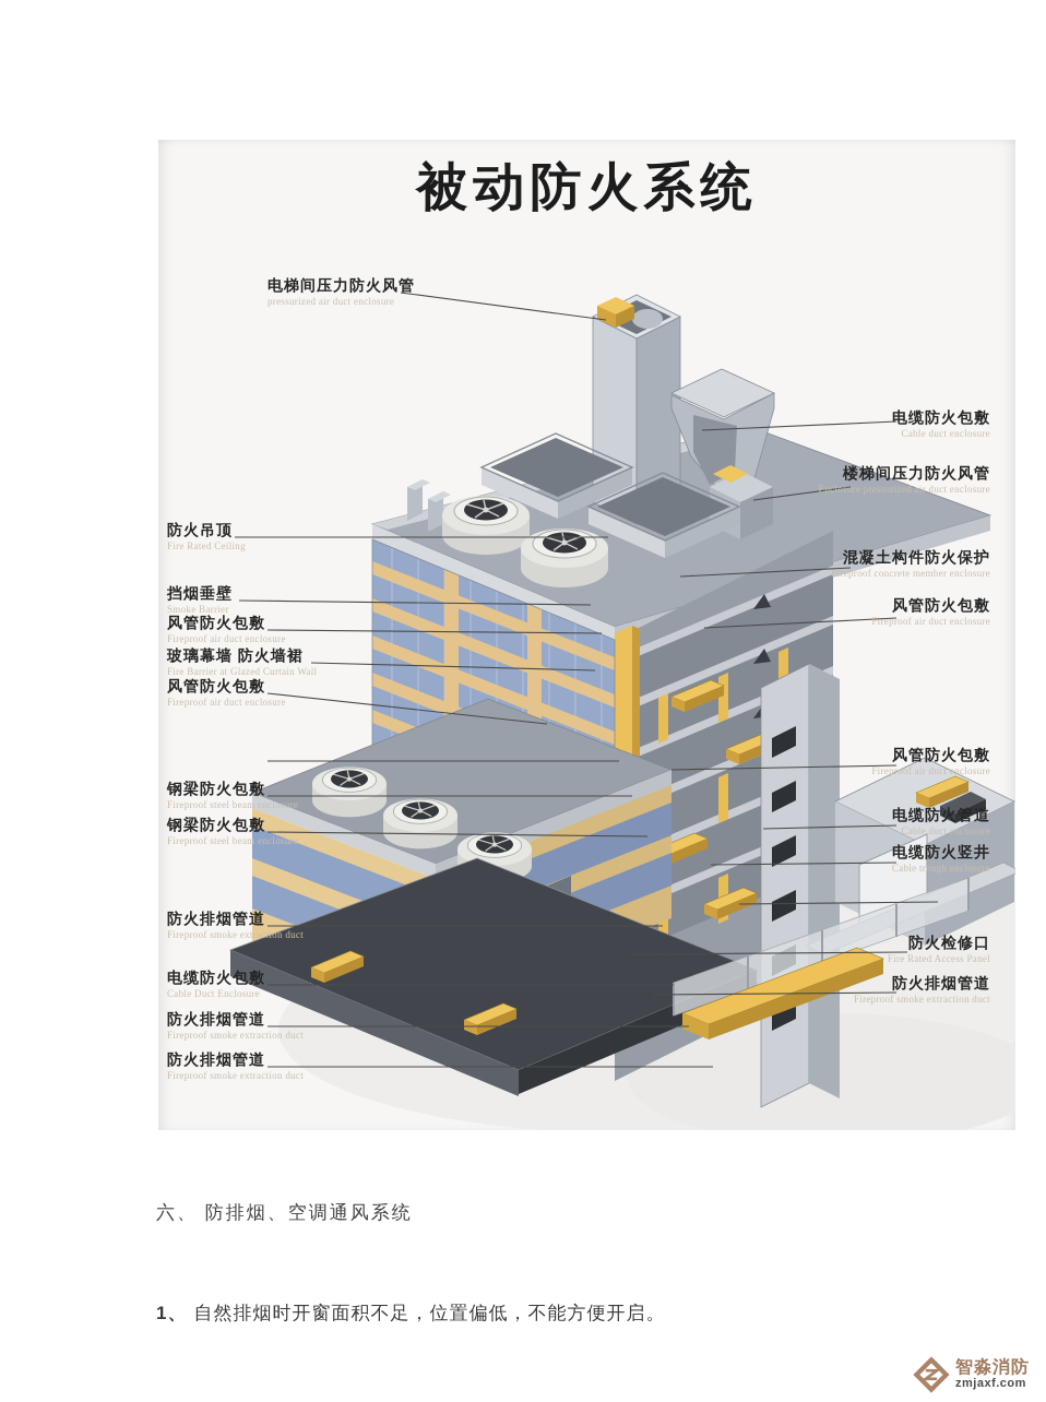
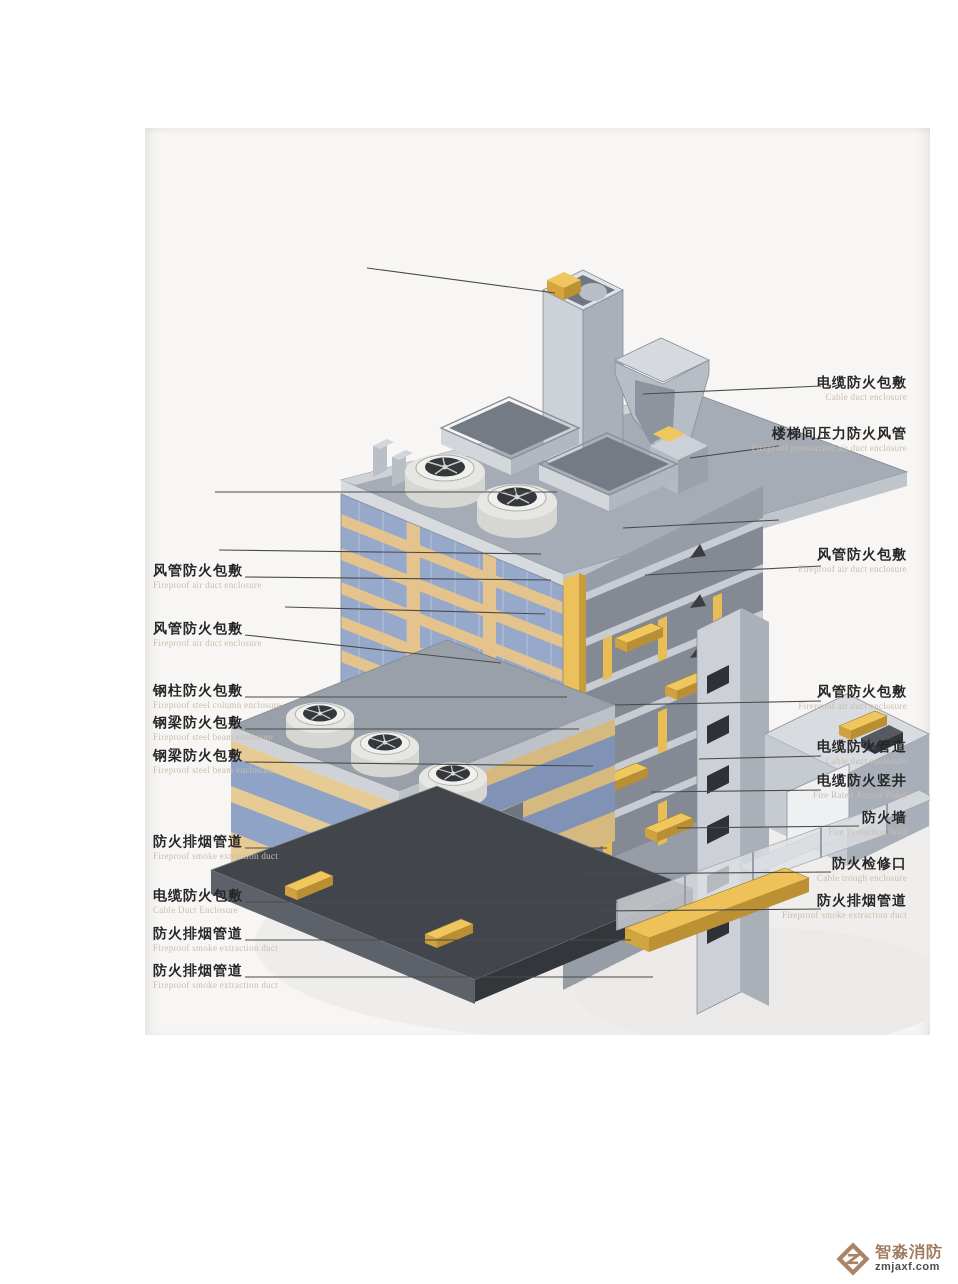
- 被动防火系统
- 电梯间压力防火风管
- pressurized air duct enclosure
- 防火吊顶
- Fire Rated Ceiling
- 挡烟垂壁
- Smoke Barrier
  风管防火包敷
  Fireproof air duct enclosure
- 玻璃幕墙 防火墙裙
- Fire Barrier at Glazed Curtain Wall
  风管防火包敷
  Fireproof air duct enclosure
+ 钢柱防火包敷
+ Fireproof steel column enclosure
  钢梁防火包敷
  Fireproof steel beam enclosure
  钢梁防火包敷
  Fireproof steel beam enclosure
  防火排烟管道
  Fireproof smoke extraction duct
  电缆防火包敷
  Cable Duct Enclosure
  防火排烟管道
  Fireproof smoke extraction duct
  防火排烟管道
  Fireproof smoke extraction duct
  电缆防火包敷
  Cable duct enclosure
  楼梯间压力防火风管
- Enclosure pressurized air duct enclosure
+ Fireproof pressurized air duct enclosure
- 混凝土构件防火保护
- Fireproof concrete member enclosure
  风管防火包敷
  Fireproof air duct enclosure
  风管防火包敷
  Fireproof air duct enclosure
  电缆防火管道
  Cable duct enclosure
  电缆防火竖井
- Cable trough enclosure
+ Fire Rated Access Panel
+ 防火墙
+ Fire Protection Wall
  防火检修口
- Fire Rated Access Panel
+ Cable trough enclosure
  防火排烟管道
  Fireproof smoke extraction duct
- 六、 防排烟、空调通风系统
- 1、 自然排烟时开窗面积不足，位置偏低，不能方便开启。
  智淼消防
  zmjaxf.com
